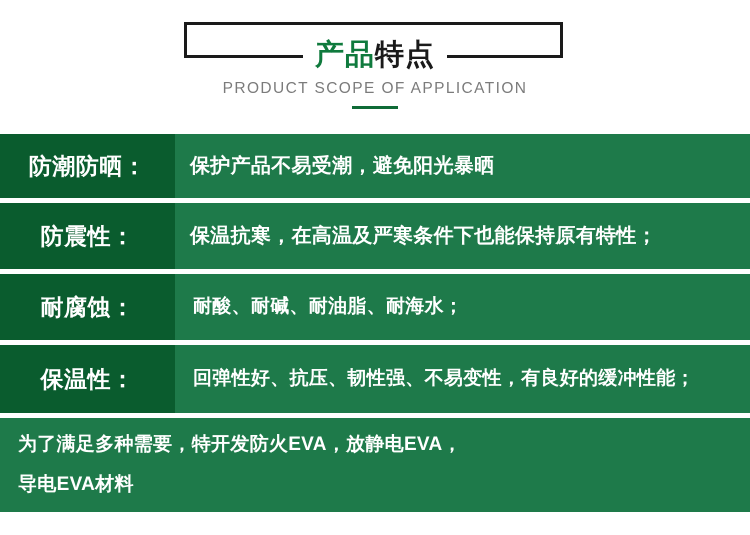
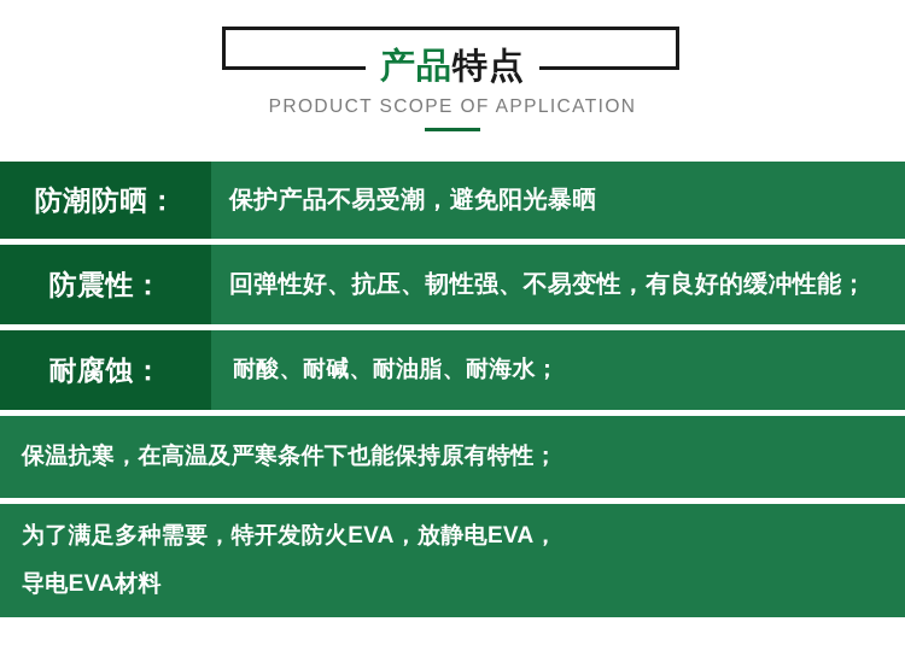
  产品特点
  PRODUCT SCOPE OF APPLICATION
  防潮防晒：
  保护产品不易受潮，避免阳光暴晒
  防震性：
- 保温抗寒，在高温及严寒条件下也能保持原有特性；
+ 回弹性好、抗压、韧性强、不易变性，有良好的缓冲性能；
  耐腐蚀：
  耐酸、耐碱、耐油脂、耐海水；
- 保温性：
- 回弹性好、抗压、韧性强、不易变性，有良好的缓冲性能；
+ 保温抗寒，在高温及严寒条件下也能保持原有特性；
  为了满足多种需要，特开发防火EVA，放静电EVA，
  导电EVA材料
